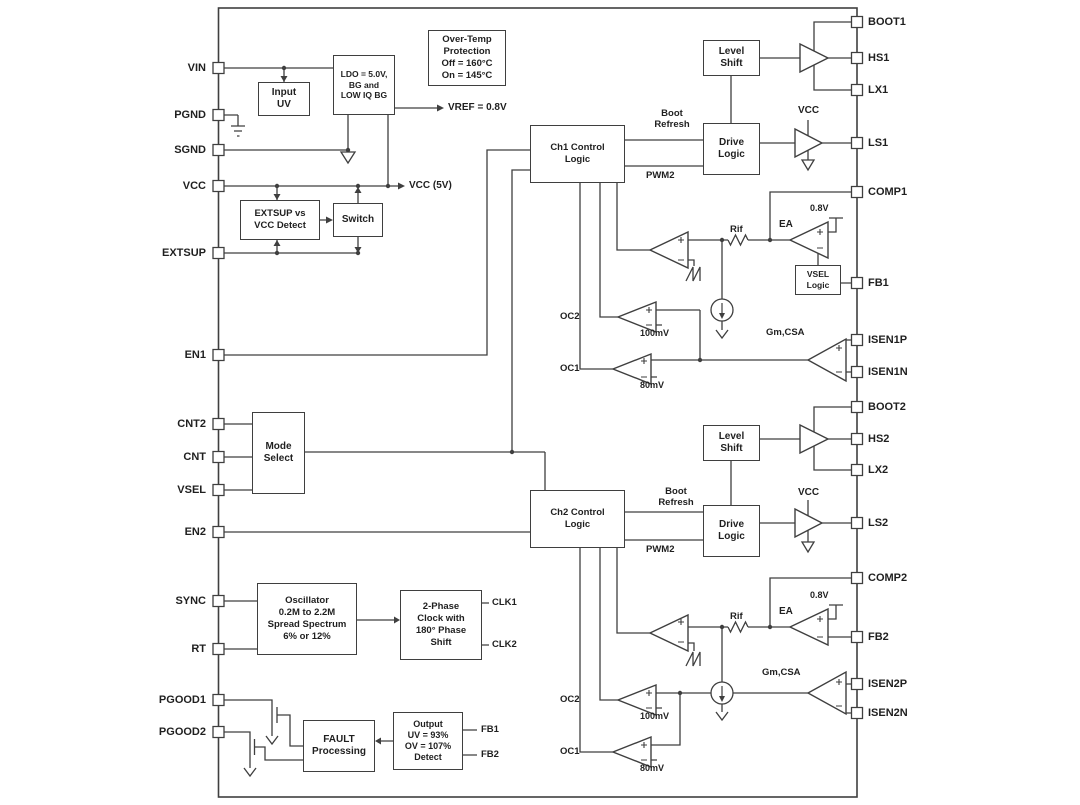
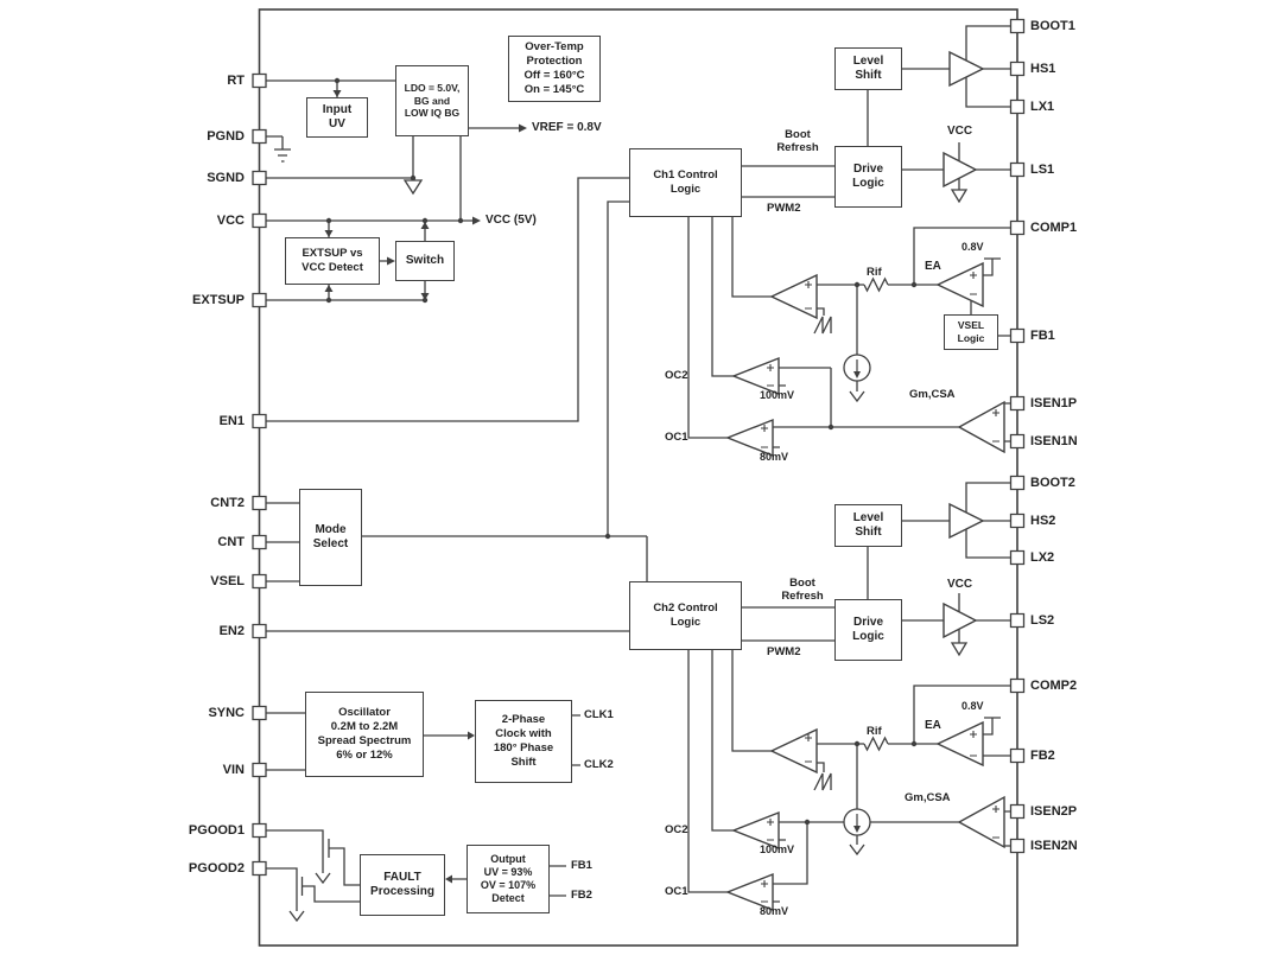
  Input
  UV
  LDO = 5.0V,
  BG and
  LOW IQ BG
  Over-Temp
  Protection
  Off = 160°C
  On = 145°C
  EXTSUP vs
  VCC Detect
  Switch
  Ch1 Control
  Logic
  Level
  Shift
  Drive
  Logic
  VSEL
  Logic
  Mode
  Select
  Ch2 Control
  Logic
  Level
  Shift
  Drive
  Logic
  Oscillator
  0.2M to 2.2M
  Spread Spectrum
  6% or 12%
  2-Phase
  Clock with
  180° Phase
  Shift
  FAULT
  Processing
  Output
  UV = 93%
  OV = 107%
  Detect
- VIN
+ RT
  PGND
  SGND
  VCC
  EXTSUP
  EN1
  CNT2
  CNT
  VSEL
  EN2
  SYNC
- RT
+ VIN
  PGOOD1
  PGOOD2
  BOOT1
  HS1
  LX1
  LS1
  COMP1
  FB1
  ISEN1P
  ISEN1N
  BOOT2
  HS2
  LX2
  LS2
  COMP2
  FB2
  ISEN2P
  ISEN2N
  VREF = 0.8V
  VCC (5V)
  Boot
  Refresh
  PWM2
  VCC
  0.8V
  EA
  Rif
  Gm,CSA
  OC2
  100mV
  OC1
  80mV
  CLK1
  CLK2
  Boot
  Refresh
  PWM2
  VCC
  0.8V
  EA
  Rif
  Gm,CSA
  OC2
  100mV
  OC1
  80mV
  FB1
  FB2
